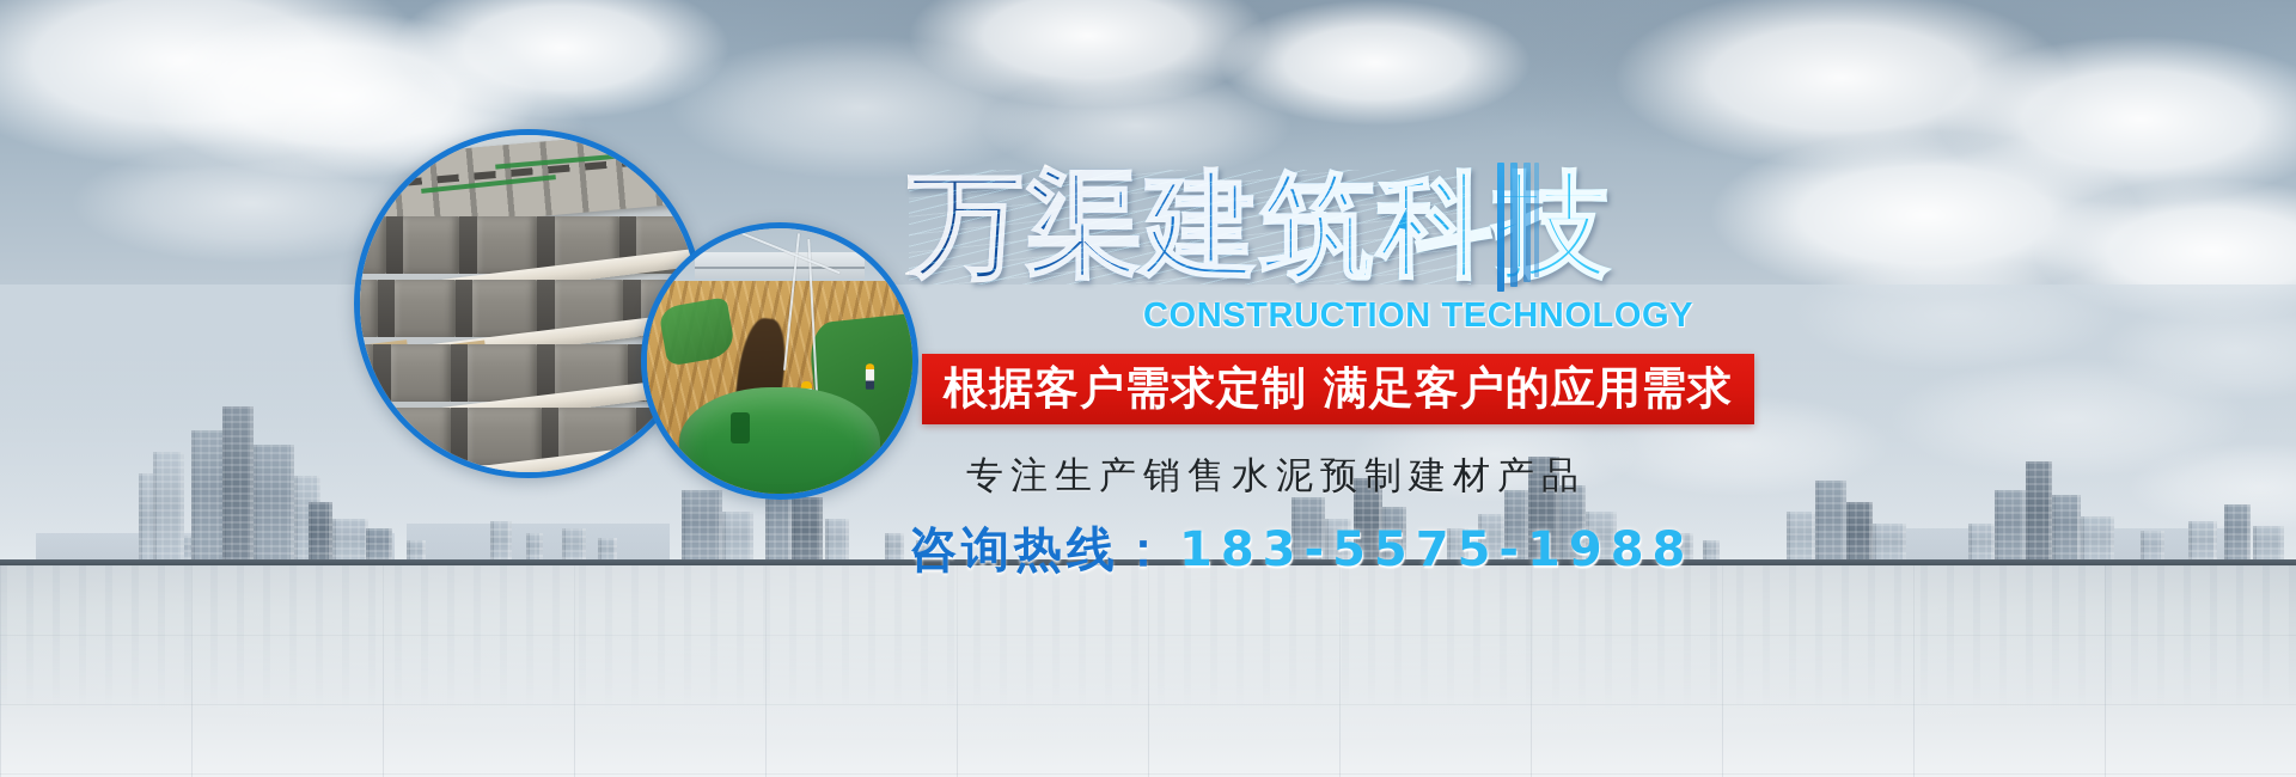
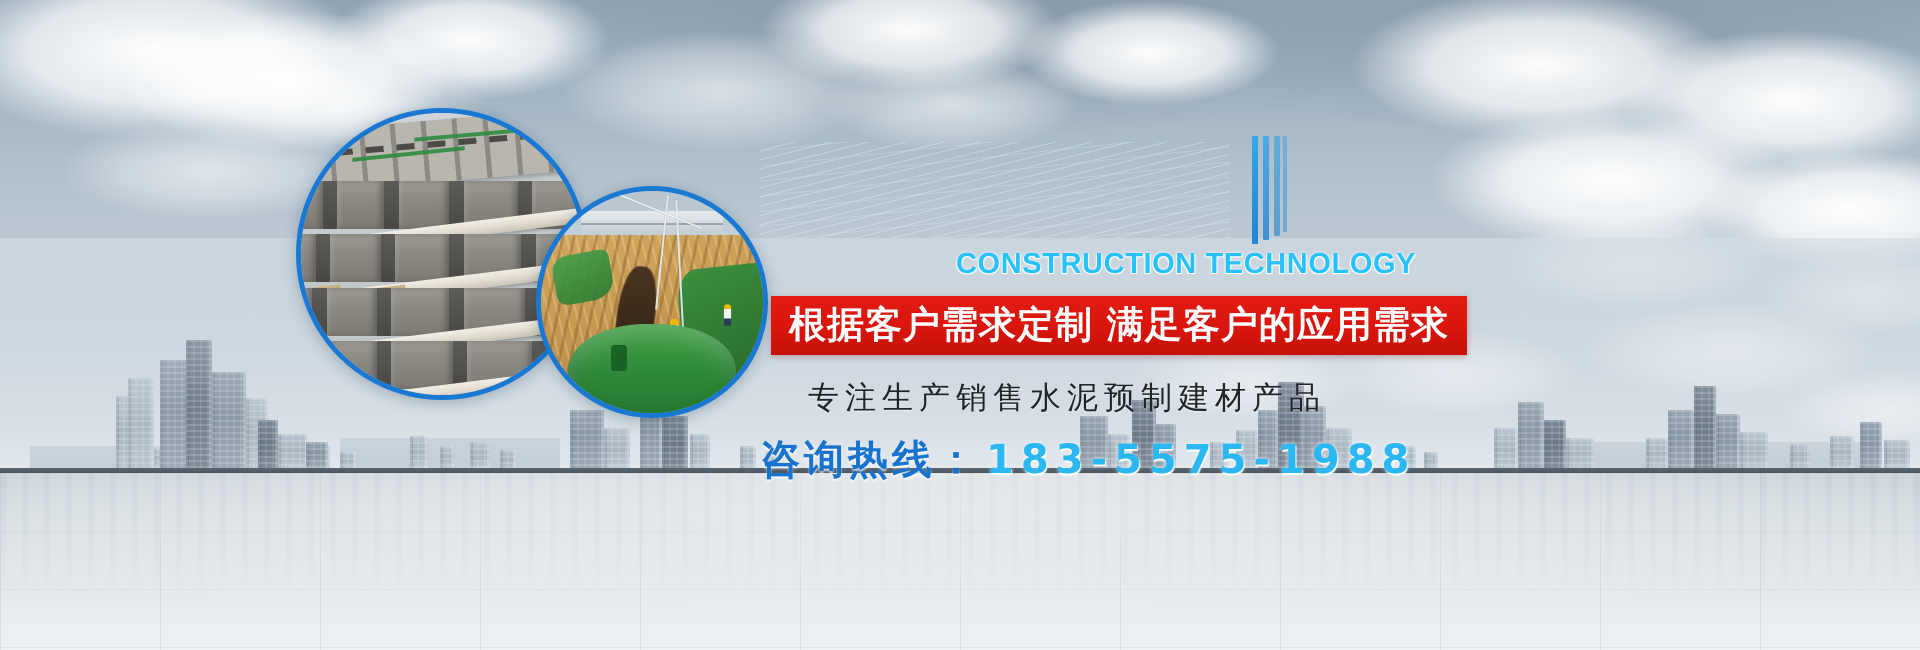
- 万渠建筑科技
  CONSTRUCTION TECHNOLOGY
  根据客户需求定制 满足客户的应用需求
  专注生产销售水泥预制建材产品
  咨询热线： 183-5575-1988
